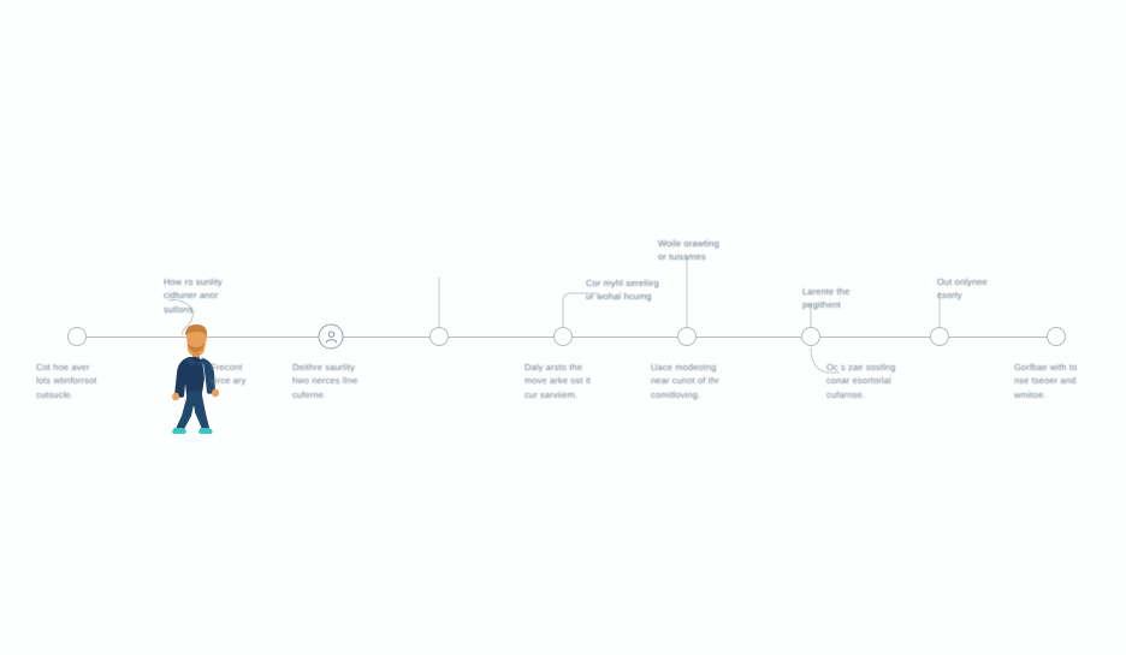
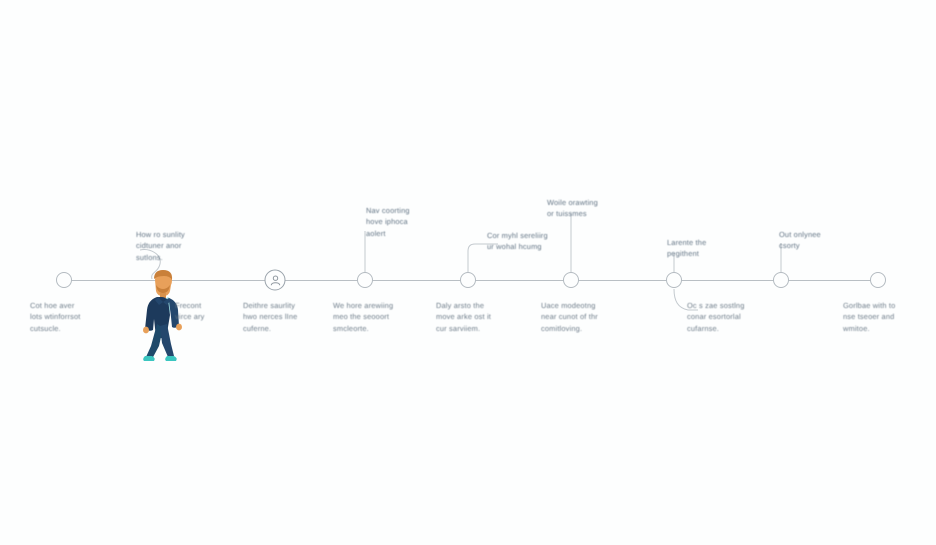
  How ro sunlity
  cidtuner anor
  sutlons.
  Frecont
  virce ary
  Cot hoe aver
  lots wtinforrsot
  cutsucle.
  Deithre saurlity
  hwo nerces lIne
  cuferne.
+ Nav coorting
+ hove iphoca
+ aolert
+ We hore arewiing
+ meo the seooort
+ smcleorte.
  Cor myhl sereliirg
  ur wohal hcumg
  Daly arsto the
  move arke ost it
  cur sarviiem.
  Woile orawting
  or tuissmes
  Uace modeotng
  near cunot of thr
  comitloving.
  Larente the
  pegithent
  Oc s zae sostlng
  conar esortorlal
  cufarnse.
  Out onlynee
  csorty
  Gorlbae with to
  nse tseoer and
  wmitoe.
